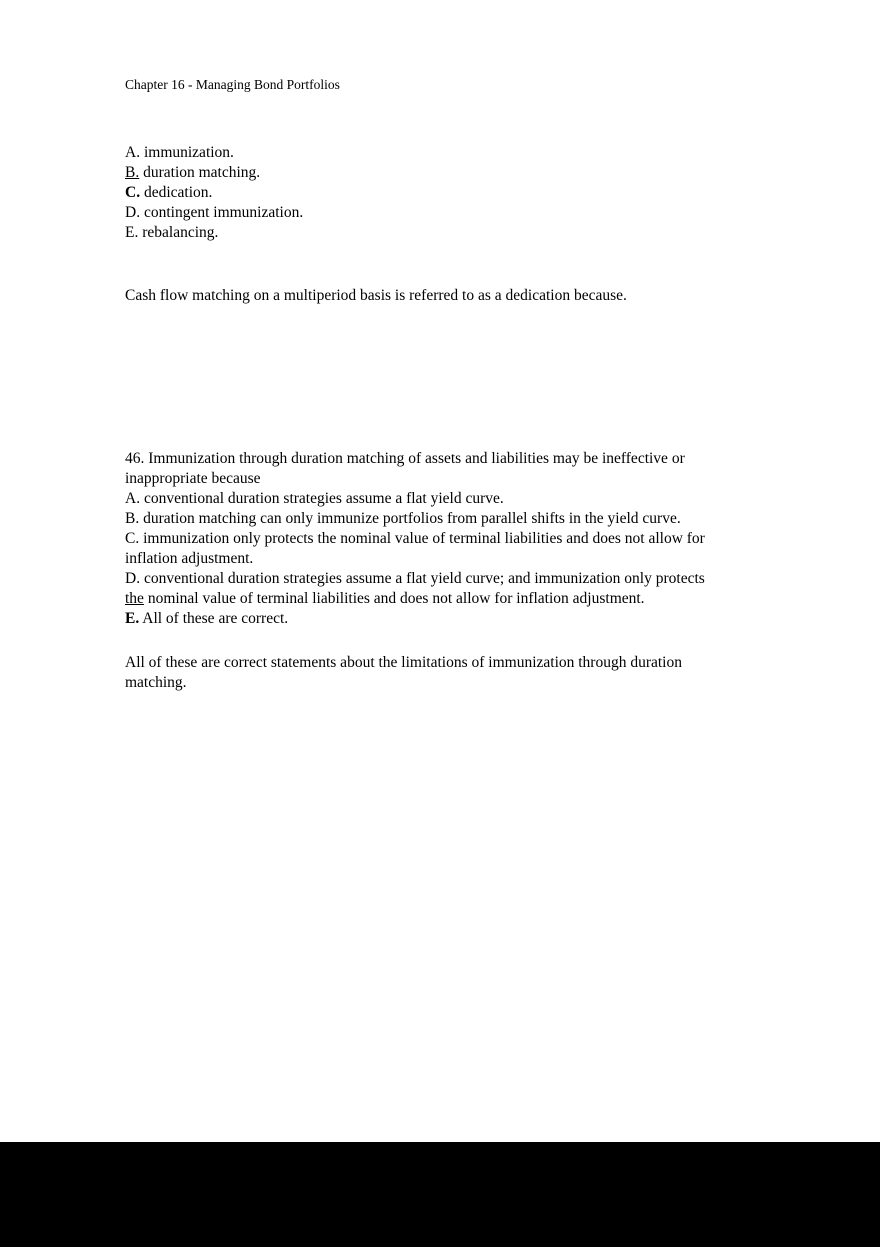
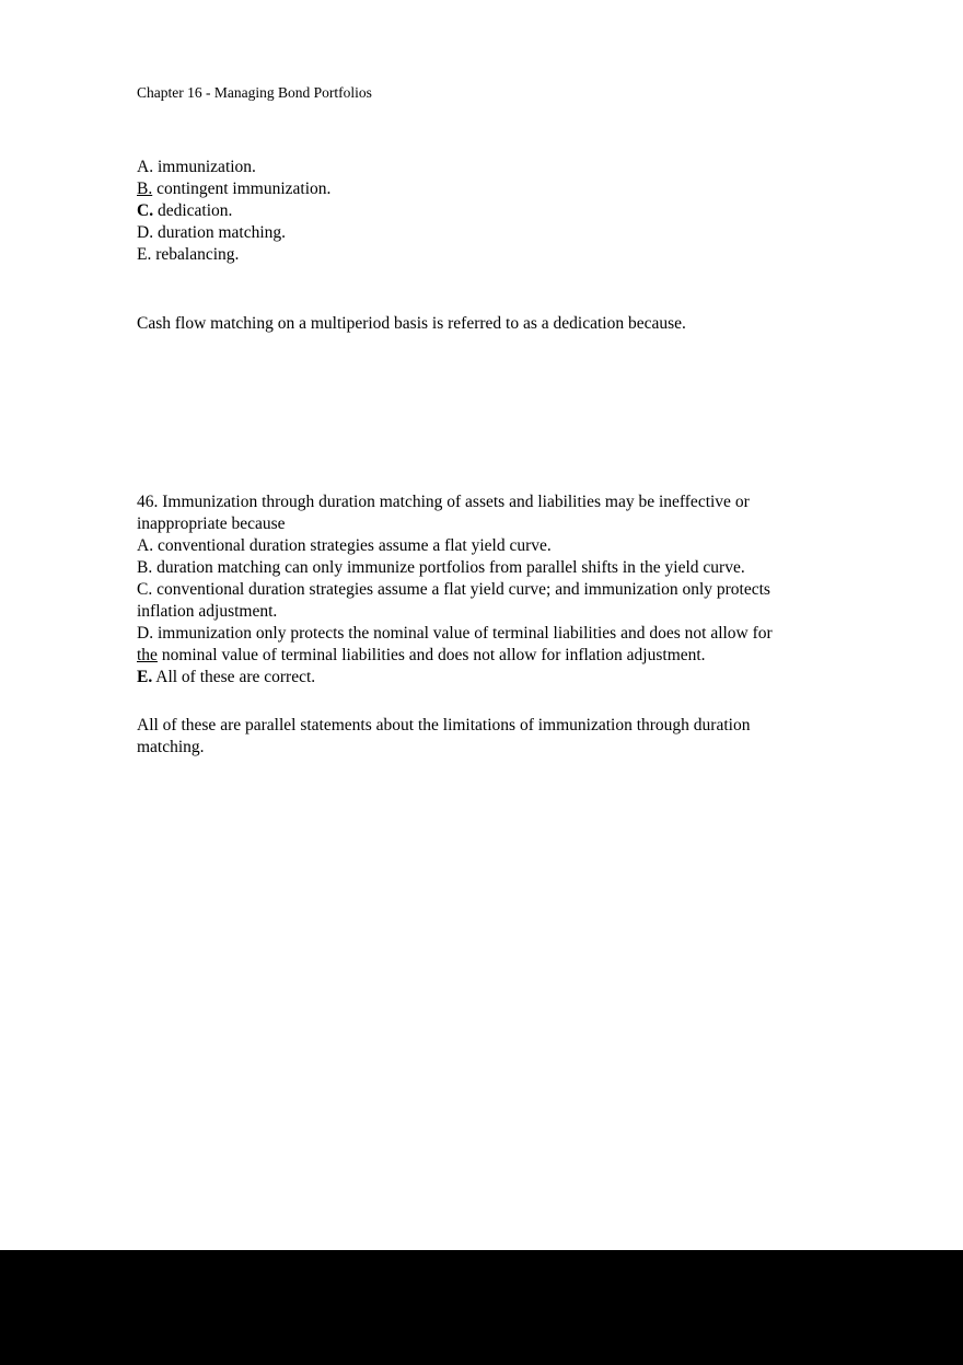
  Chapter 16 - Managing Bond Portfolios
  A. immunization.
- B. duration matching.
+ B. contingent immunization.
  C. dedication.
- D. contingent immunization.
+ D. duration matching.
  E. rebalancing.
  Cash flow matching on a multiperiod basis is referred to as a dedication because.
  46. Immunization through duration matching of assets and liabilities may be ineffective or
  inappropriate because
  A. conventional duration strategies assume a flat yield curve.
  B. duration matching can only immunize portfolios from parallel shifts in the yield curve.
- C. immunization only protects the nominal value of terminal liabilities and does not allow for
+ C. conventional duration strategies assume a flat yield curve; and immunization only protects
  inflation adjustment.
- D. conventional duration strategies assume a flat yield curve; and immunization only protects
+ D. immunization only protects the nominal value of terminal liabilities and does not allow for
  the nominal value of terminal liabilities and does not allow for inflation adjustment.
  E. All of these are correct.
- All of these are correct statements about the limitations of immunization through duration
+ All of these are parallel statements about the limitations of immunization through duration
  matching.
